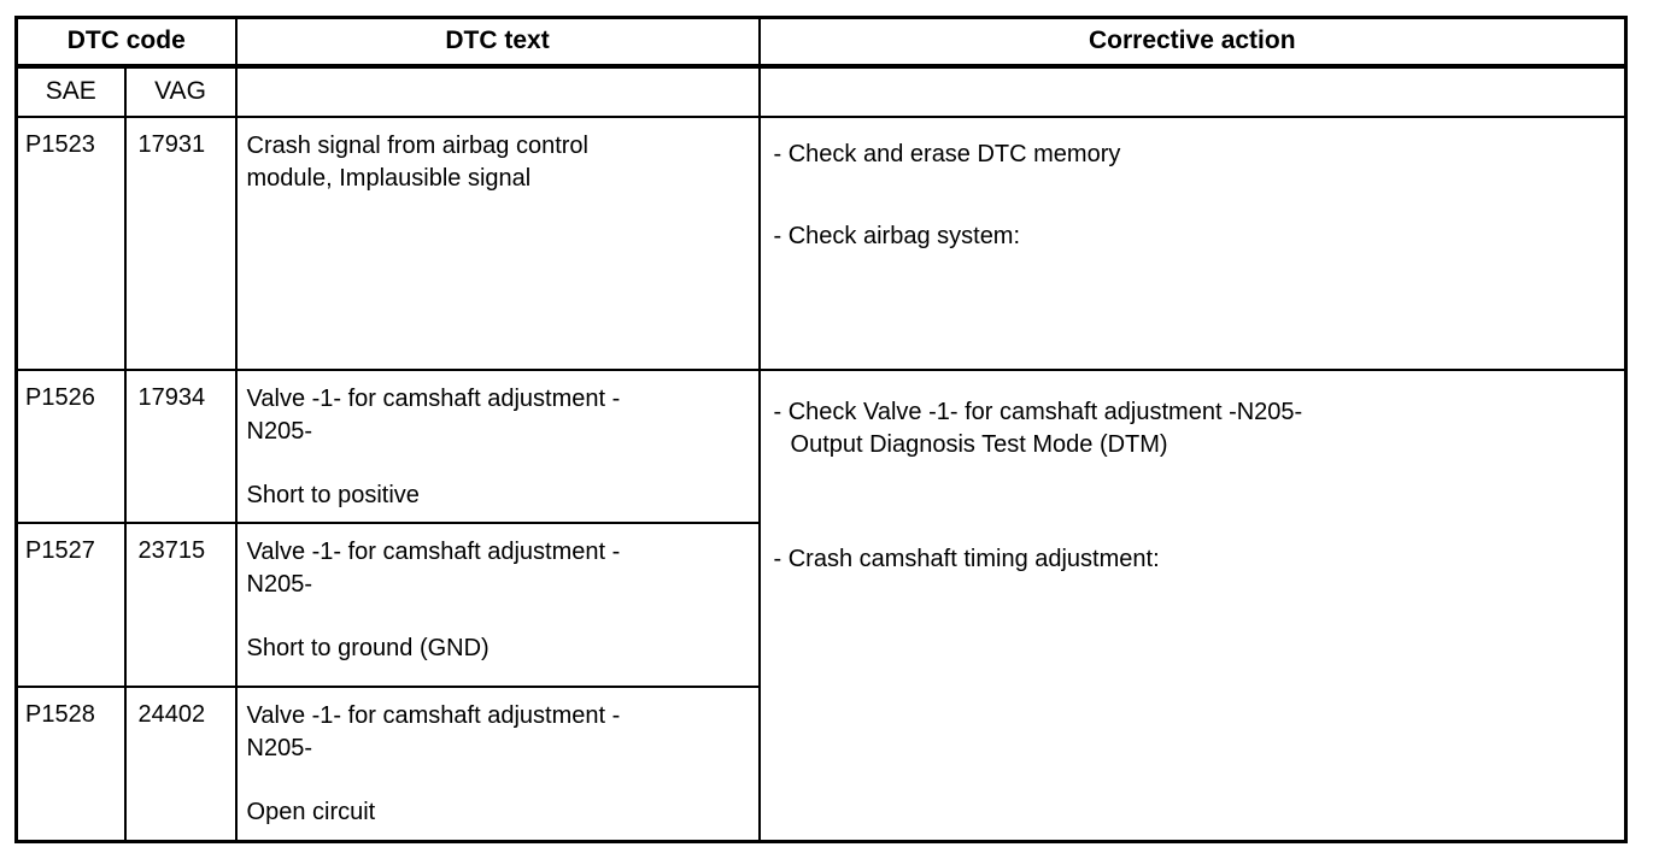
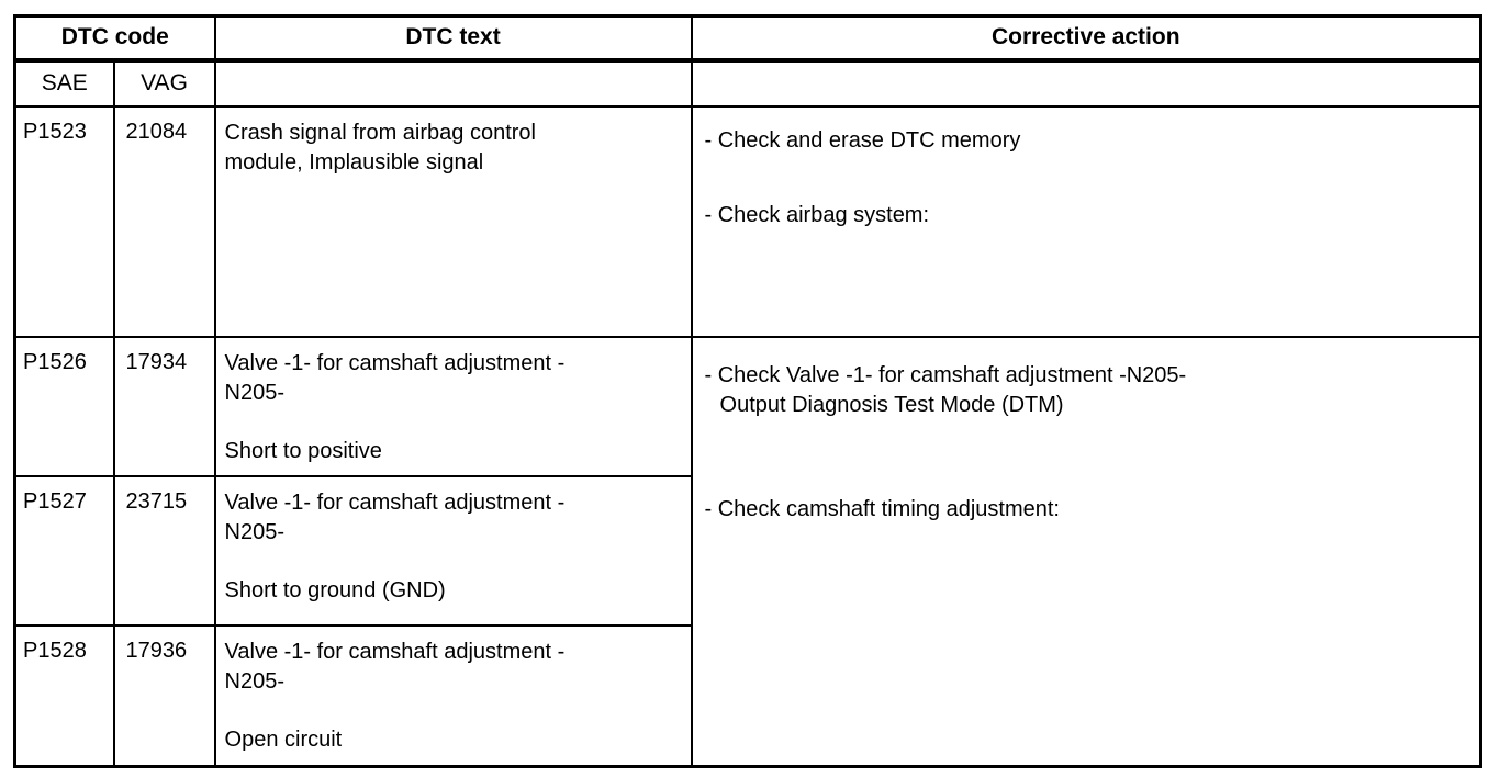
  DTC code	DTC text	Corrective action
  SAE	VAG
- P1523	17931	Crash signal from airbag control module, Implausible signal	- Check and erase DTC memory - Check airbag system:
+ P1523	21084	Crash signal from airbag control module, Implausible signal	- Check and erase DTC memory - Check airbag system:
- P1526	17934	Valve -1- for camshaft adjustment - N205- Short to positive	- Check Valve -1- for camshaft adjustment -N205- Output Diagnosis Test Mode (DTM) - Crash camshaft timing adjustment:
+ P1526	17934	Valve -1- for camshaft adjustment - N205- Short to positive	- Check Valve -1- for camshaft adjustment -N205- Output Diagnosis Test Mode (DTM) - Check camshaft timing adjustment:
  P1527	23715	Valve -1- for camshaft adjustment - N205- Short to ground (GND)
- P1528	24402	Valve -1- for camshaft adjustment - N205- Open circuit
+ P1528	17936	Valve -1- for camshaft adjustment - N205- Open circuit
